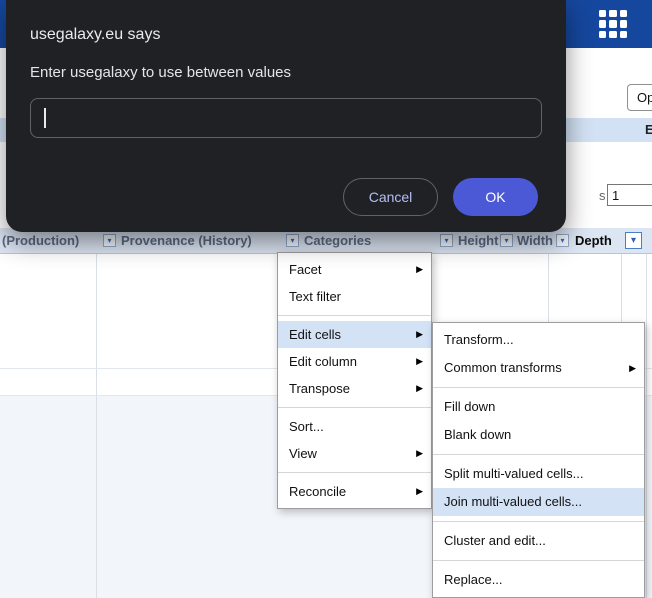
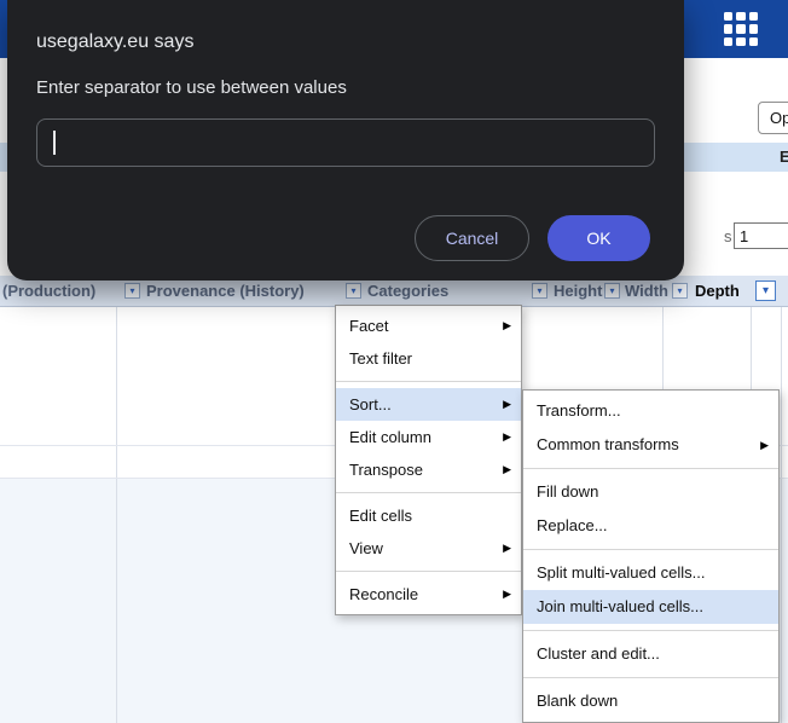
  Op
  E
  s
  1
  (Production)
  ▾
  Provenance (History)
  ▾
  Categories
  ▾
  Height
  ▾
  Width
  ▾
  Depth
  ▾
  Facet
  ▶
  Text filter
- Edit cells
+ Sort...
  ▶
  Edit column
  ▶
  Transpose
  ▶
- Sort...
+ Edit cells
  View
  ▶
  Reconcile
  ▶
  Transform...
  Common transforms
  ▶
  Fill down
- Blank down
+ Replace...
  Split multi-valued cells...
  Join multi-valued cells...
  Cluster and edit...
- Replace...
+ Blank down
  usegalaxy.eu says
- Enter usegalaxy to use between values
+ Enter separator to use between values
  Cancel
  OK
